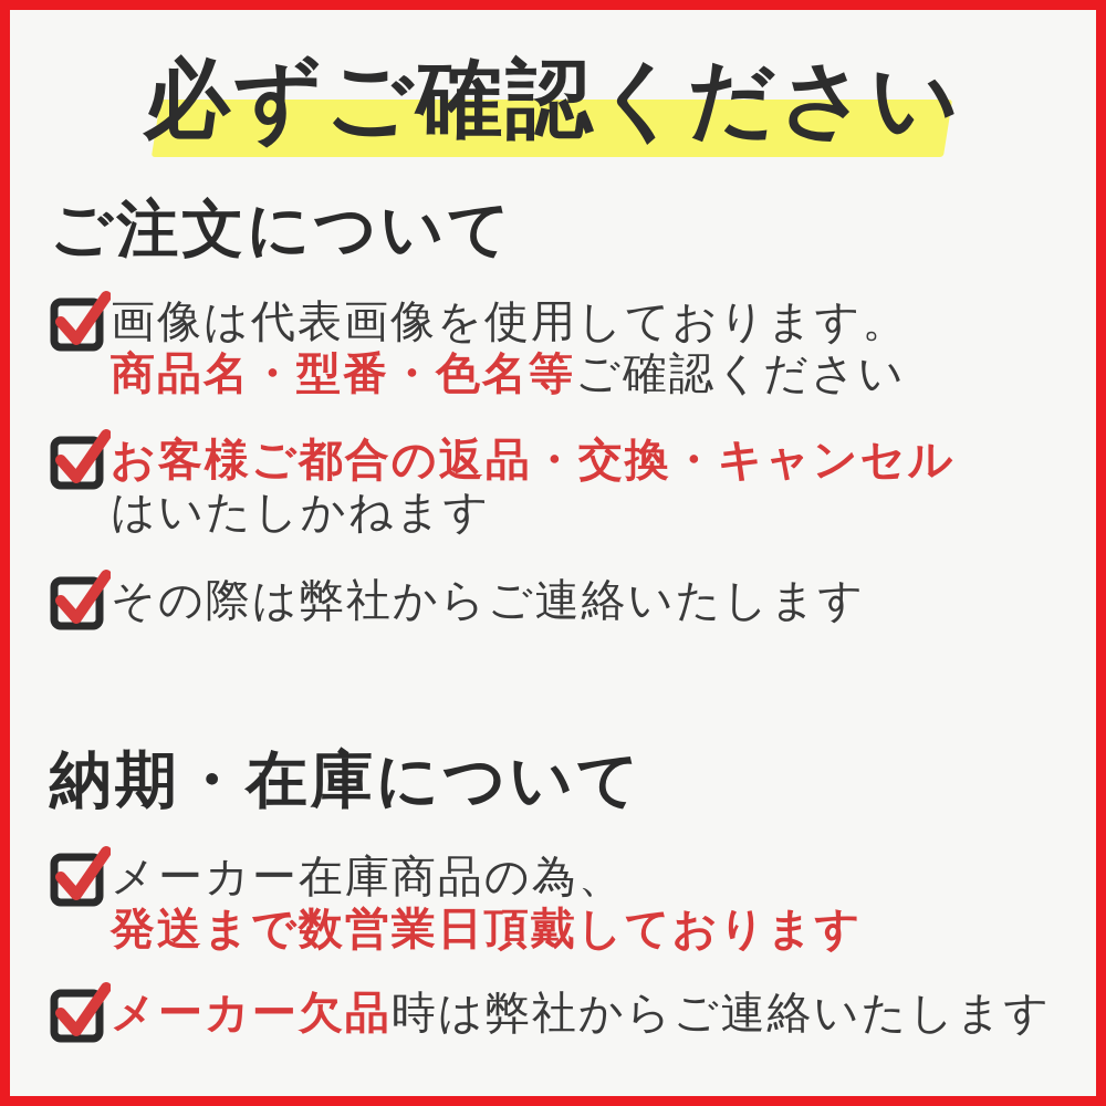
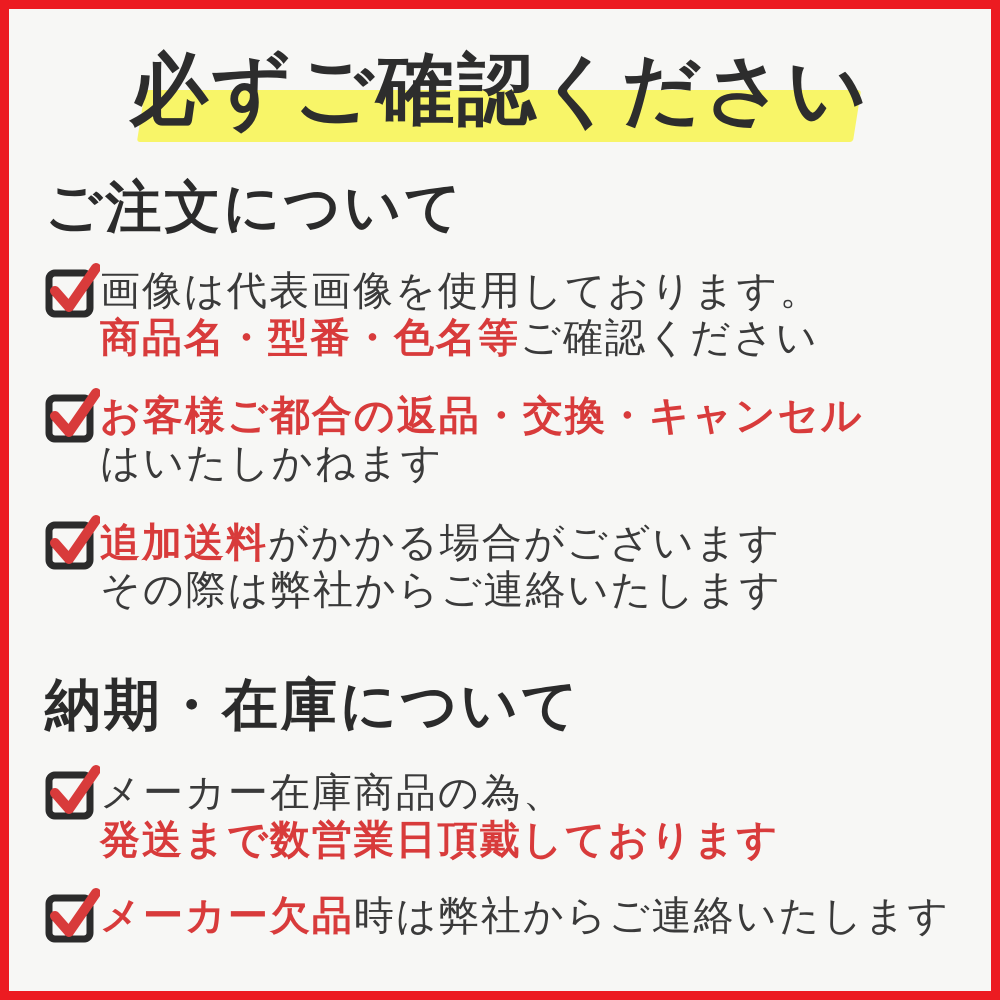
  必ずご確認ください
  ご注文について
  画像は代表画像を使用しております。
  商品名・型番・色名等ご確認ください
  お客様ご都合の返品・交換・キャンセル
  はいたしかねます
+ 追加送料がかかる場合がございます
  その際は弊社からご連絡いたします
  納期・在庫について
  メーカー在庫商品の為、
  発送まで数営業日頂戴しております
  メーカー欠品時は弊社からご連絡いたします
